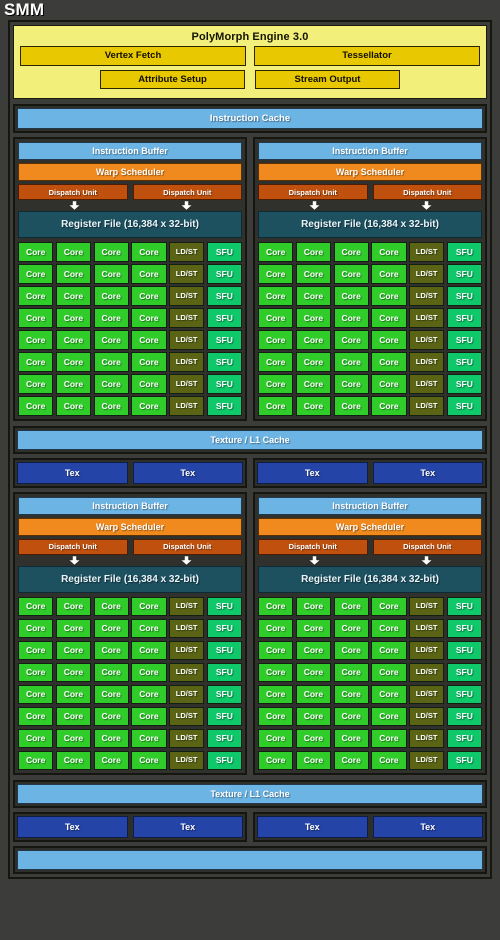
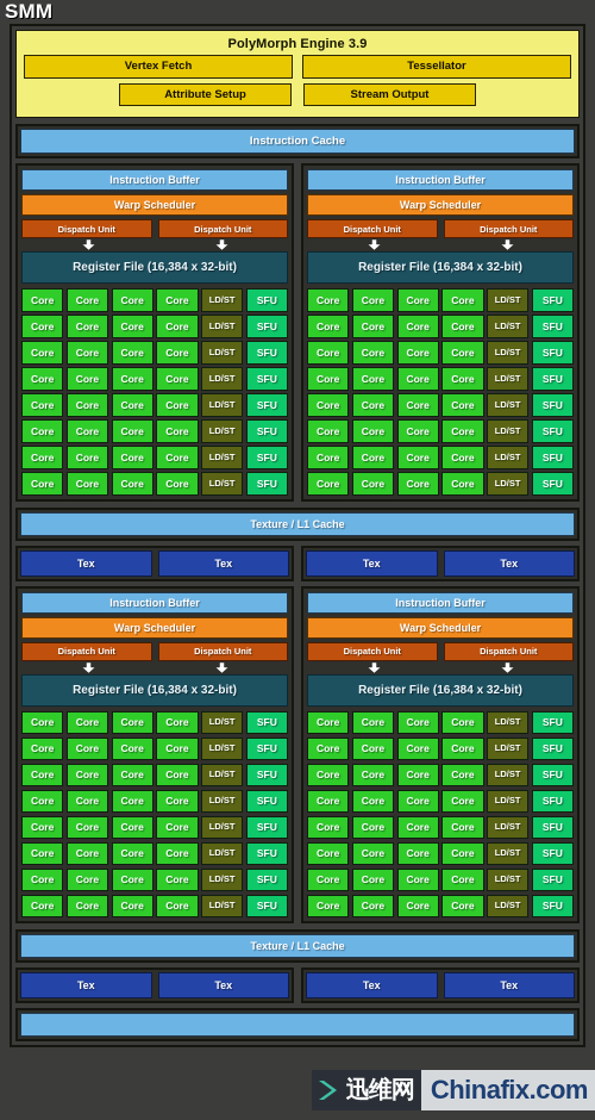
  SMM
- PolyMorph Engine 3.0
+ PolyMorph Engine 3.9
  Vertex Fetch
  Tessellator
  Attribute Setup
  Stream Output
  Instruction Cache
  Instruction Buffer
  Warp Scheduler
  Dispatch Unit
  Dispatch Unit
  Register File (16,384 x 32-bit)
  Core
  Core
  Core
  Core
  LD/ST
  SFU
  Core
  Core
  Core
  Core
  LD/ST
  SFU
  Core
  Core
  Core
  Core
  LD/ST
  SFU
  Core
  Core
  Core
  Core
  LD/ST
  SFU
  Core
  Core
  Core
  Core
  LD/ST
  SFU
  Core
  Core
  Core
  Core
  LD/ST
  SFU
  Core
  Core
  Core
  Core
  LD/ST
  SFU
  Core
  Core
  Core
  Core
  LD/ST
  SFU
  Instruction Buffer
  Warp Scheduler
  Dispatch Unit
  Dispatch Unit
  Register File (16,384 x 32-bit)
  Core
  Core
  Core
  Core
  LD/ST
  SFU
  Core
  Core
  Core
  Core
  LD/ST
  SFU
  Core
  Core
  Core
  Core
  LD/ST
  SFU
  Core
  Core
  Core
  Core
  LD/ST
  SFU
  Core
  Core
  Core
  Core
  LD/ST
  SFU
  Core
  Core
  Core
  Core
  LD/ST
  SFU
  Core
  Core
  Core
  Core
  LD/ST
  SFU
  Core
  Core
  Core
  Core
  LD/ST
  SFU
  Texture / L1 Cache
  Tex
  Tex
  Tex
  Tex
  Instruction Buffer
  Warp Scheduler
  Dispatch Unit
  Dispatch Unit
  Register File (16,384 x 32-bit)
  Core
  Core
  Core
  Core
  LD/ST
  SFU
  Core
  Core
  Core
  Core
  LD/ST
  SFU
  Core
  Core
  Core
  Core
  LD/ST
  SFU
  Core
  Core
  Core
  Core
  LD/ST
  SFU
  Core
  Core
  Core
  Core
  LD/ST
  SFU
  Core
  Core
  Core
  Core
  LD/ST
  SFU
  Core
  Core
  Core
  Core
  LD/ST
  SFU
  Core
  Core
  Core
  Core
  LD/ST
  SFU
  Instruction Buffer
  Warp Scheduler
  Dispatch Unit
  Dispatch Unit
  Register File (16,384 x 32-bit)
  Core
  Core
  Core
  Core
  LD/ST
  SFU
  Core
  Core
  Core
  Core
  LD/ST
  SFU
  Core
  Core
  Core
  Core
  LD/ST
  SFU
  Core
  Core
  Core
  Core
  LD/ST
  SFU
  Core
  Core
  Core
  Core
  LD/ST
  SFU
  Core
  Core
  Core
  Core
  LD/ST
  SFU
  Core
  Core
  Core
  Core
  LD/ST
  SFU
  Core
  Core
  Core
  Core
  LD/ST
  SFU
  Texture / L1 Cache
  Tex
  Tex
  Tex
  Tex
+ 迅维网
+ Chinafix.com
